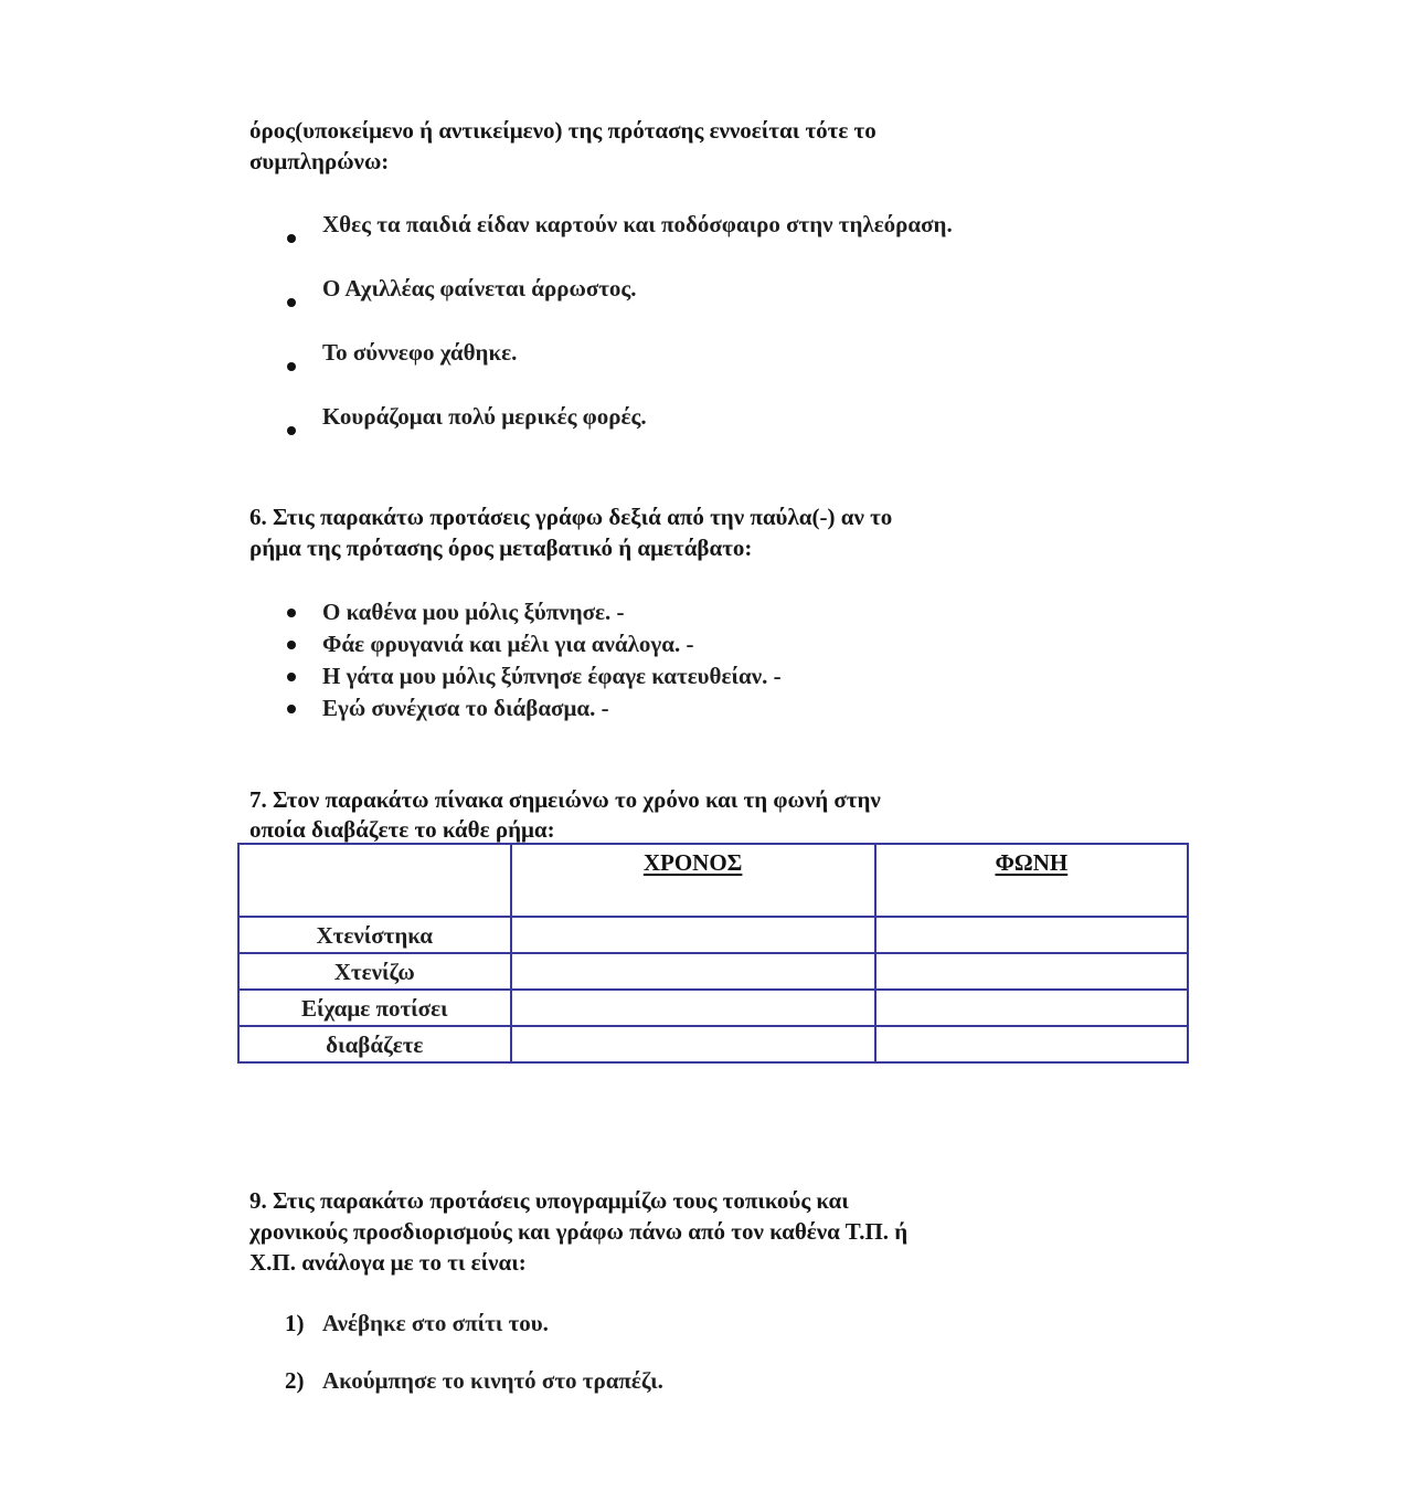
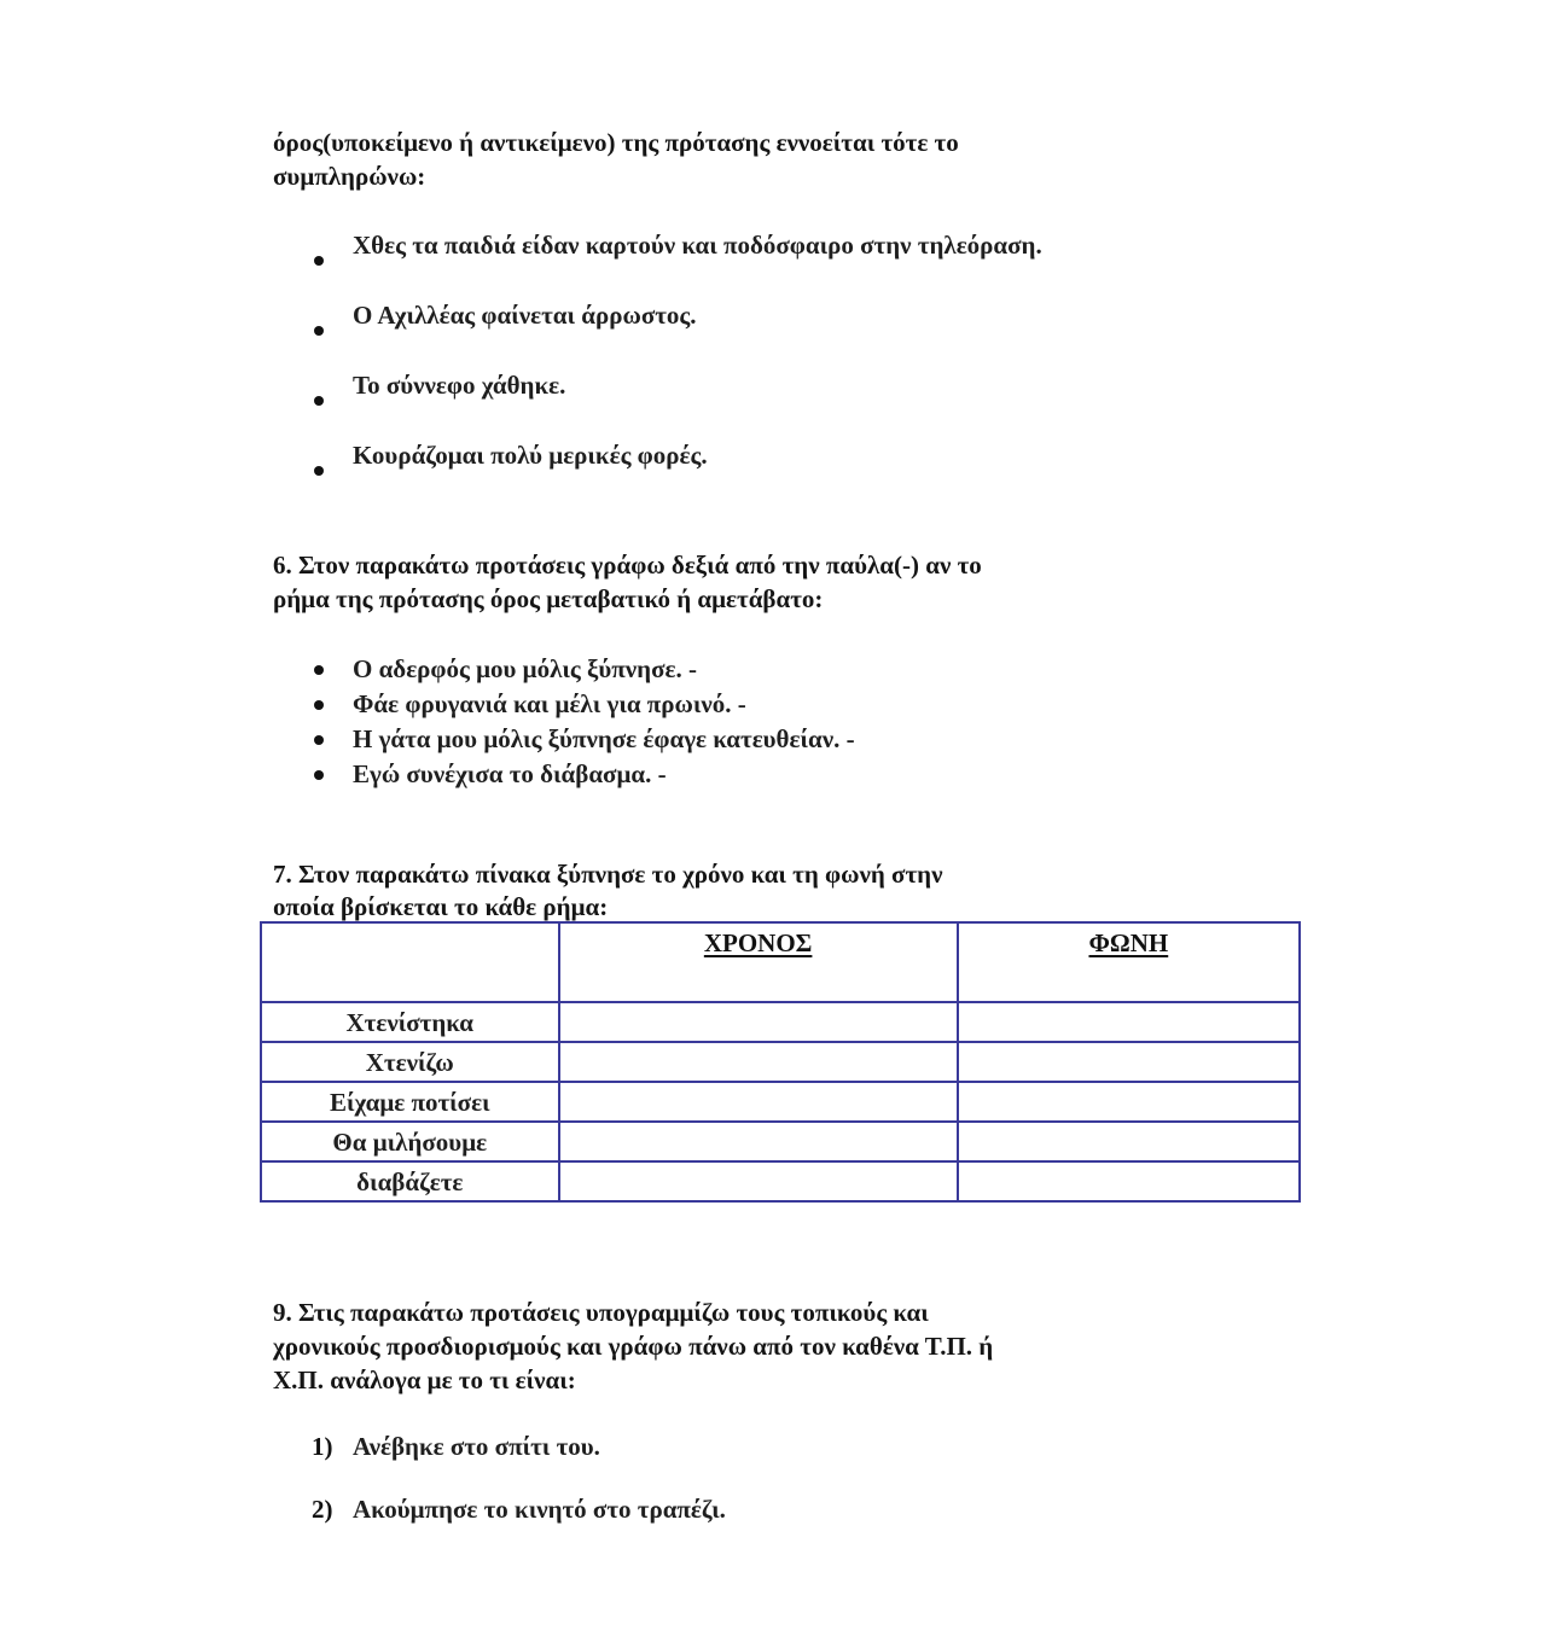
  όρος(υποκείμενο ή αντικείμενο) της πρότασης εννοείται τότε το
  συμπληρώνω:
  Χθες τα παιδιά είδαν καρτούν και ποδόσφαιρο στην τηλεόραση.
  Ο Αχιλλέας φαίνεται άρρωστος.
  Το σύννεφο χάθηκε.
  Κουράζομαι πολύ μερικές φορές.
- 6. Στις παρακάτω προτάσεις γράφω δεξιά από την παύλα(-) αν το
+ 6. Στον παρακάτω προτάσεις γράφω δεξιά από την παύλα(-) αν το
  ρήμα της πρότασης όρος μεταβατικό ή αμετάβατο:
- Ο καθένα μου μόλις ξύπνησε. -
+ Ο αδερφός μου μόλις ξύπνησε. -
- Φάε φρυγανιά και μέλι για ανάλογα. -
+ Φάε φρυγανιά και μέλι για πρωινό. -
  Η γάτα μου μόλις ξύπνησε έφαγε κατευθείαν. -
  Εγώ συνέχισα το διάβασμα. -
- 7. Στον παρακάτω πίνακα σημειώνω το χρόνο και τη φωνή στην
+ 7. Στον παρακάτω πίνακα ξύπνησε το χρόνο και τη φωνή στην
- οποία διαβάζετε το κάθε ρήμα:
+ οποία βρίσκεται το κάθε ρήμα:
  	ΧΡΟΝΟΣ	ΦΩΝΗ
  Χτενίστηκα
  Χτενίζω
  Είχαμε ποτίσει
+ Θα μιλήσουμε
  διαβάζετε
  9. Στις παρακάτω προτάσεις υπογραμμίζω τους τοπικούς και
  χρονικούς προσδιορισμούς και γράφω πάνω από τον καθένα Τ.Π. ή
  Χ.Π. ανάλογα με το τι είναι:
  1) Ανέβηκε στο σπίτι του.
  2) Ακούμπησε το κινητό στο τραπέζι.
